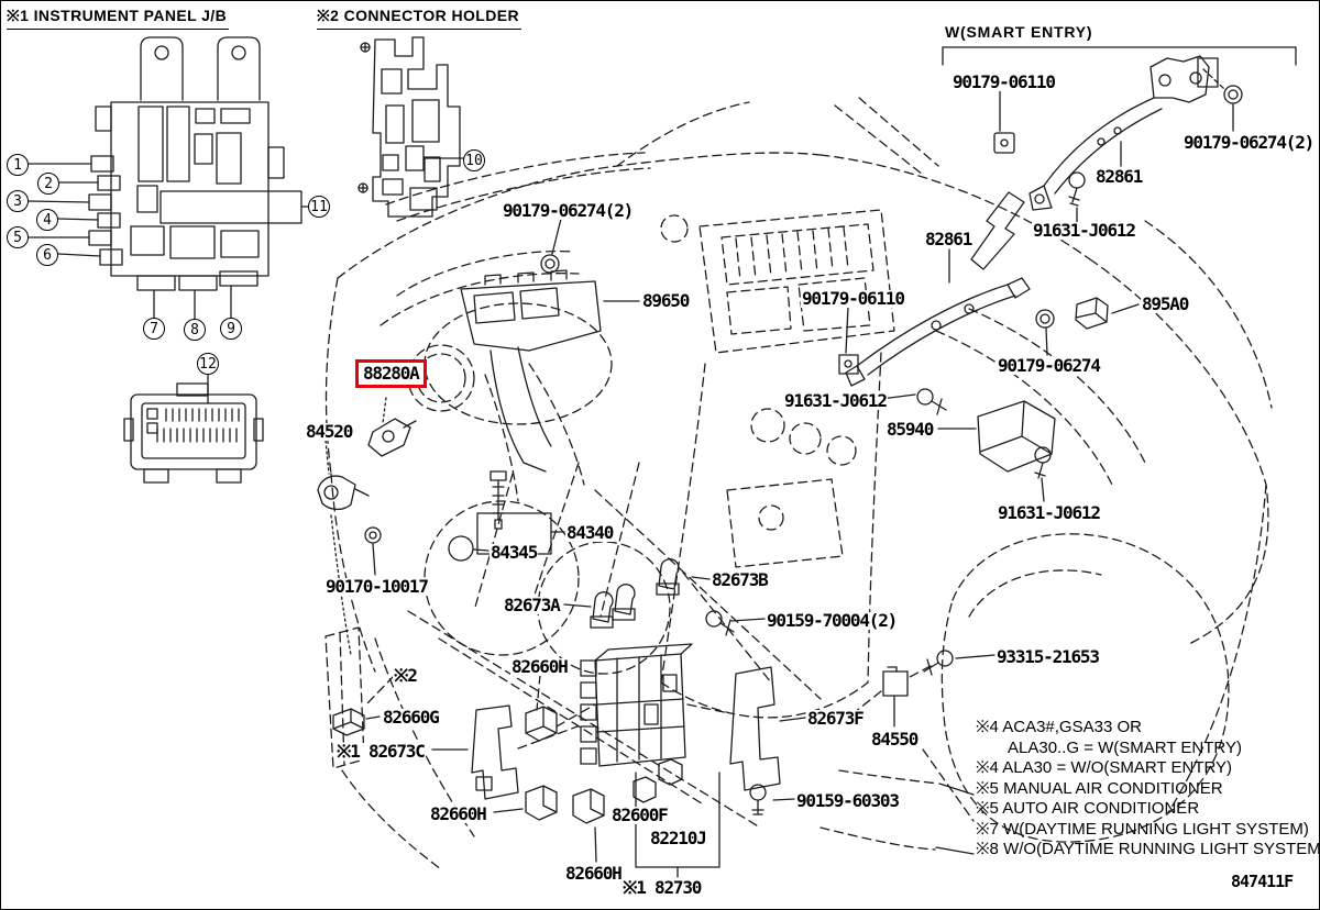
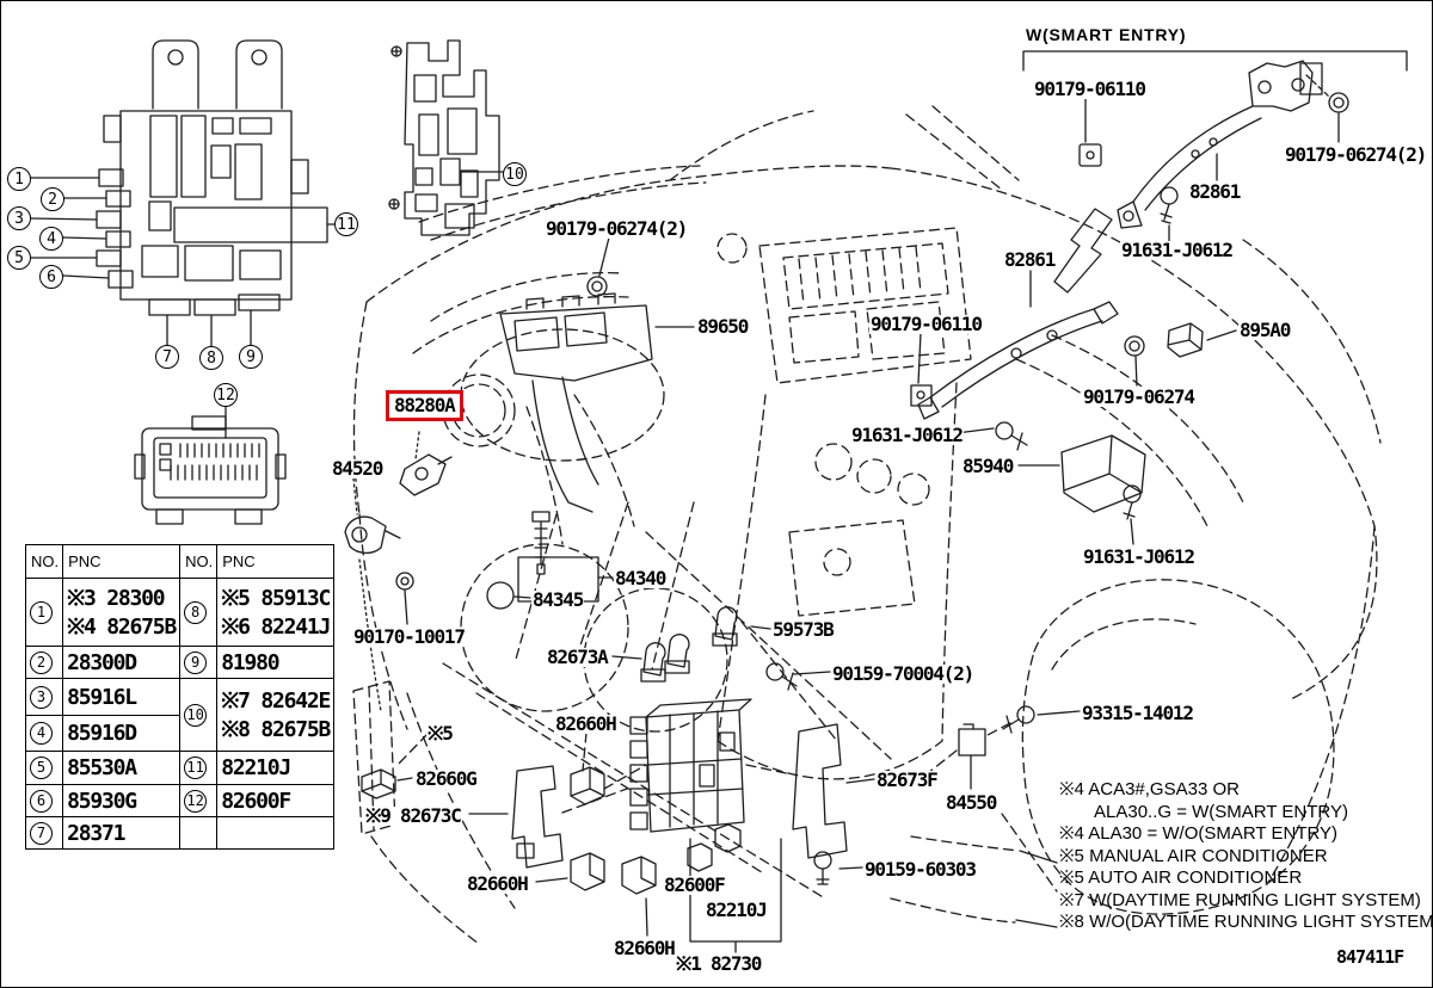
- ※1 INSTRUMENT PANEL J/B
- ※2 CONNECTOR HOLDER
  W(SMART ENTRY)
  90179-06274(2)
  89650
  90179-06110
  82861
  91631-J0612
  895A0
  90179-06274
  91631-J0612
  85940
  91631-J0612
  88280A
  84520
  90170-10017
  84345
  84340
  82673A
  82660H
- 82673B
+ 59573B
  90159-70004(2)
- 93315-21653
+ 93315-14012
  82673F
  84550
  90159-60303
- ※2
+ ※5
  82660G
- ※1 82673C
+ ※9 82673C
  82660H
  82600F
  82210J
  82660H
  ※1 82730
  90179-06110
  90179-06274(2)
  82861
  1
  2
  3
  4
  5
  6
  7
  8
  9
  10
  11
  12
+ NO.	PNC	NO.	PNC
+ 1	※3 28300※4 82675B	8	※5 85913C※6 82241J
+ 2	28300D	9	81980
+ 3	85916L	10	※7 82642E※8 82675B
+ 4	85916D
+ 5	85530A	11	82210J
+ 6	85930G	12	82600F
+ 7	28371
  ※4 ACA3#,GSA33 OR
  ALA30..G = W(SMART ENTRY)
  ※4 ALA30 = W/O(SMART ENTRY)
  ※5 MANUAL AIR CONDITIONER
  ※5 AUTO AIR CONDITIONER
  ※7 W(DAYTIME RUNNING LIGHT SYSTEM)
  ※8 W/O(DAYTIME RUNNING LIGHT SYSTEM
  847411F
